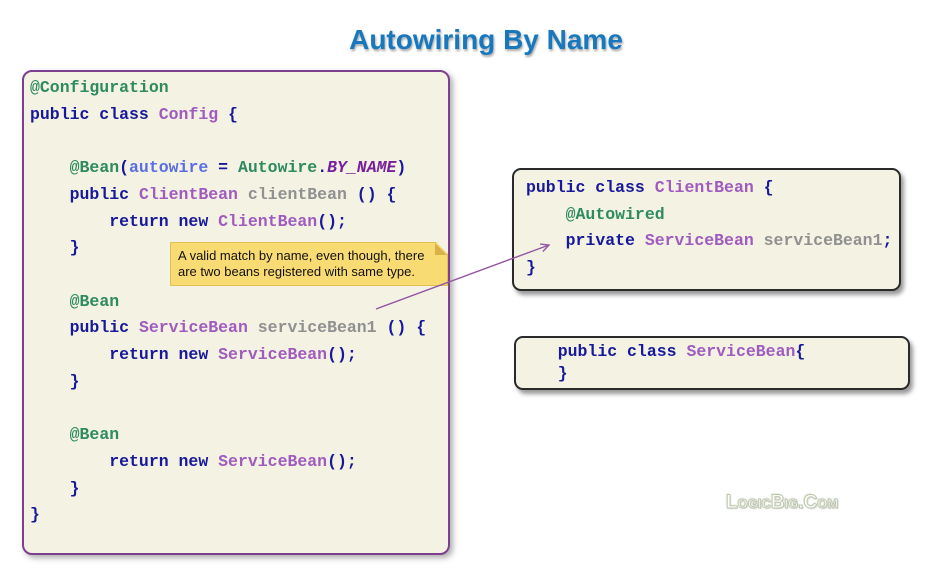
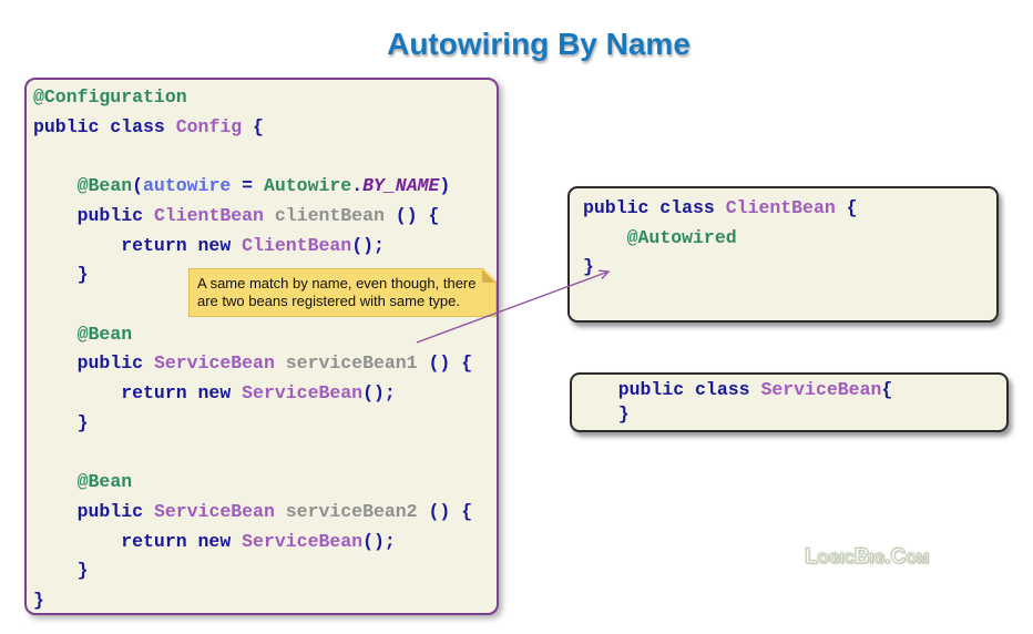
  Autowiring By Name
  @Configuration
  public class Config {
  @Bean(autowire = Autowire.BY_NAME)
  public ClientBean clientBean () {
  return new ClientBean();
  }
  @Bean
  public ServiceBean serviceBean1 () {
  return new ServiceBean();
  }
  @Bean
+ public ServiceBean serviceBean2 () {
  return new ServiceBean();
  }
  }
  public class ClientBean {
  @Autowired
- private ServiceBean serviceBean1;
  }
  public class ServiceBean{
  }
- A valid match by name, even though, there are two beans registered with same type.
+ A same match by name, even though, there are two beans registered with same type.
  LogicBig.Com
